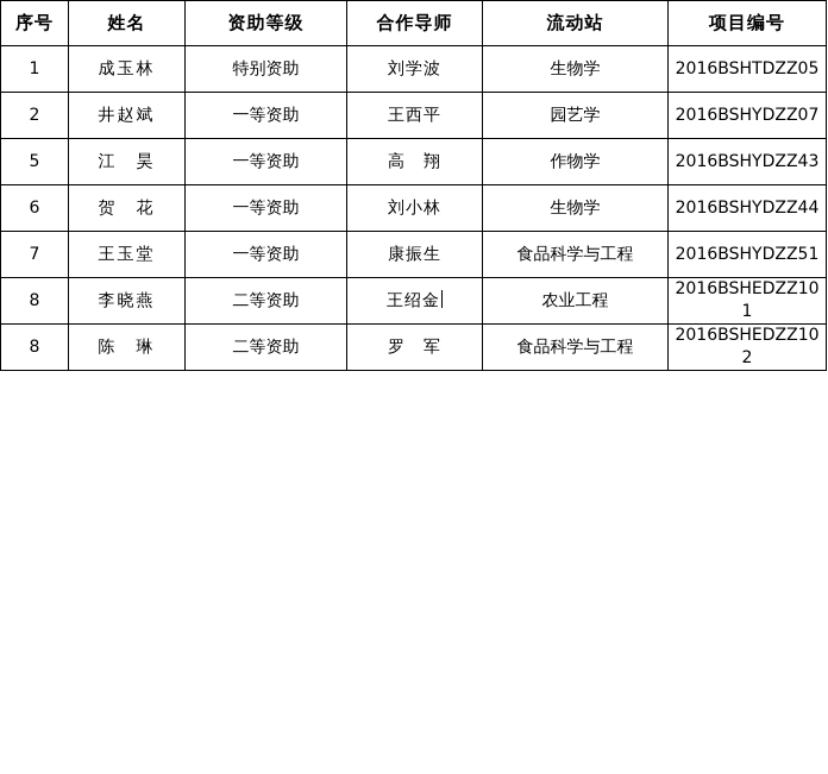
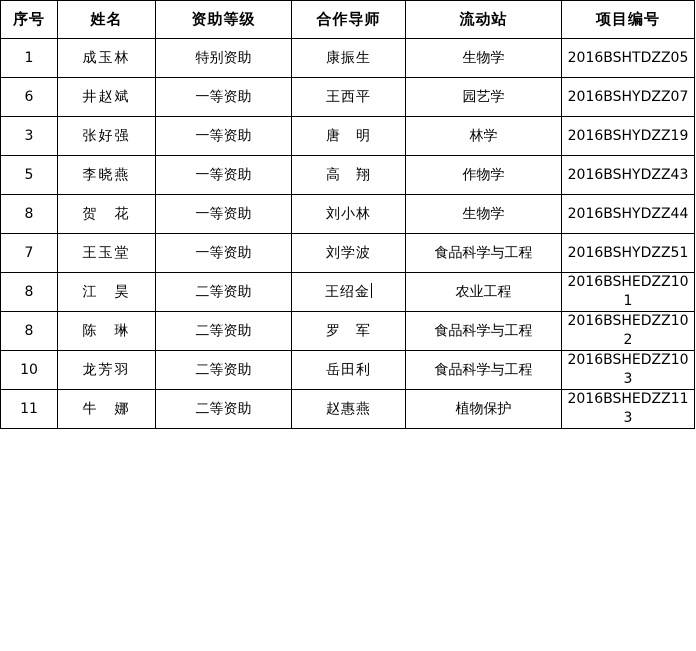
  序号	姓名	资助等级	合作导师	流动站	项目编号
- 1	成玉林	特别资助	刘学波	生物学	2016BSHTDZZ05
+ 1	成玉林	特别资助	康振生	生物学	2016BSHTDZZ05
- 2	井赵斌	一等资助	王西平	园艺学	2016BSHYDZZ07
+ 6	井赵斌	一等资助	王西平	园艺学	2016BSHYDZZ07
+ 3	张好强	一等资助	唐 明	林学	2016BSHYDZZ19
- 5	江 昊	一等资助	高 翔	作物学	2016BSHYDZZ43
+ 5	李晓燕	一等资助	高 翔	作物学	2016BSHYDZZ43
- 6	贺 花	一等资助	刘小林	生物学	2016BSHYDZZ44
+ 8	贺 花	一等资助	刘小林	生物学	2016BSHYDZZ44
- 7	王玉堂	一等资助	康振生	食品科学与工程	2016BSHYDZZ51
+ 7	王玉堂	一等资助	刘学波	食品科学与工程	2016BSHYDZZ51
- 8	李晓燕	二等资助	王绍金	农业工程	2016BSHEDZZ101
+ 8	江 昊	二等资助	王绍金	农业工程	2016BSHEDZZ101
  8	陈 琳	二等资助	罗 军	食品科学与工程	2016BSHEDZZ102
+ 10	龙芳羽	二等资助	岳田利	食品科学与工程	2016BSHEDZZ103
+ 11	牛 娜	二等资助	赵惠燕	植物保护	2016BSHEDZZ113
